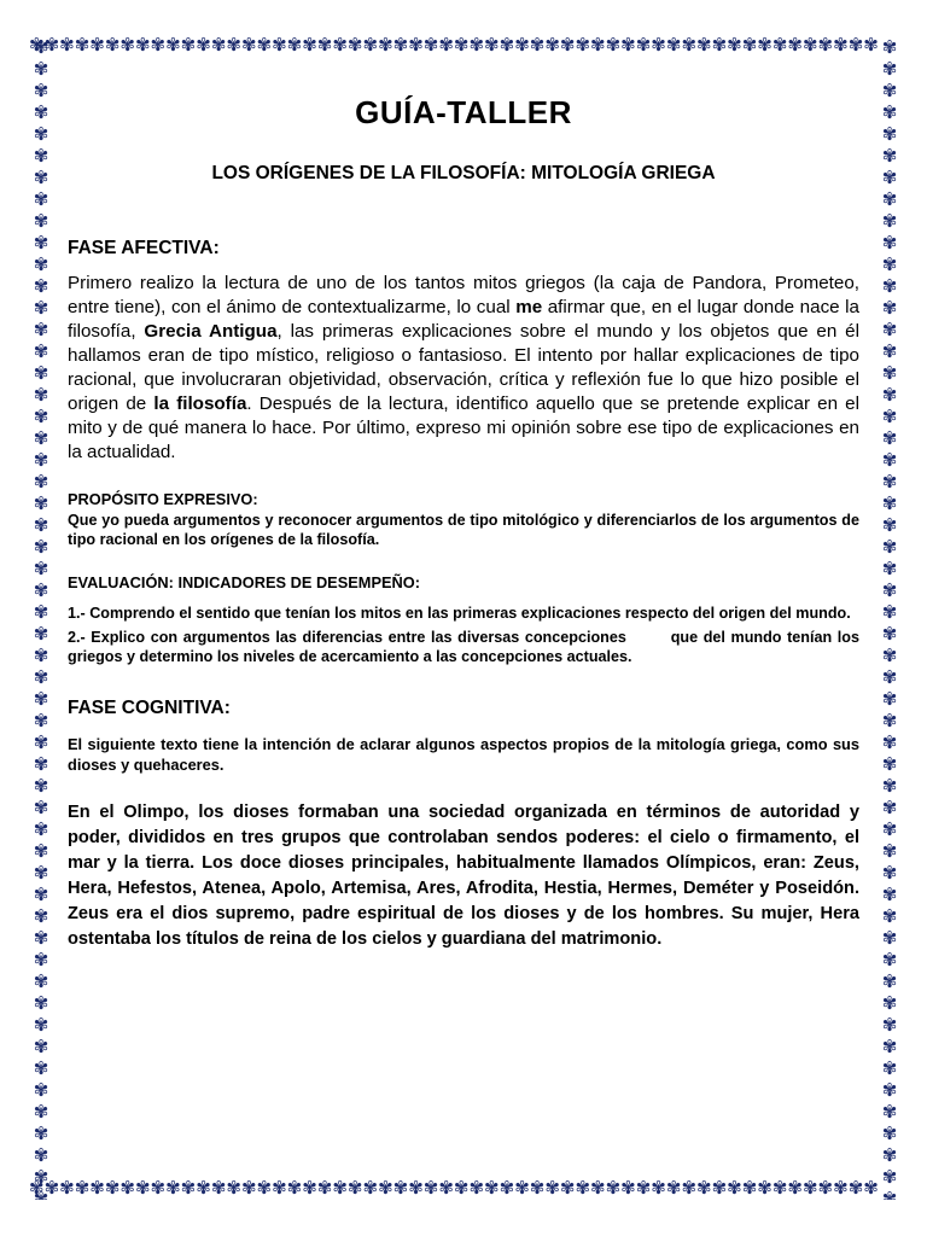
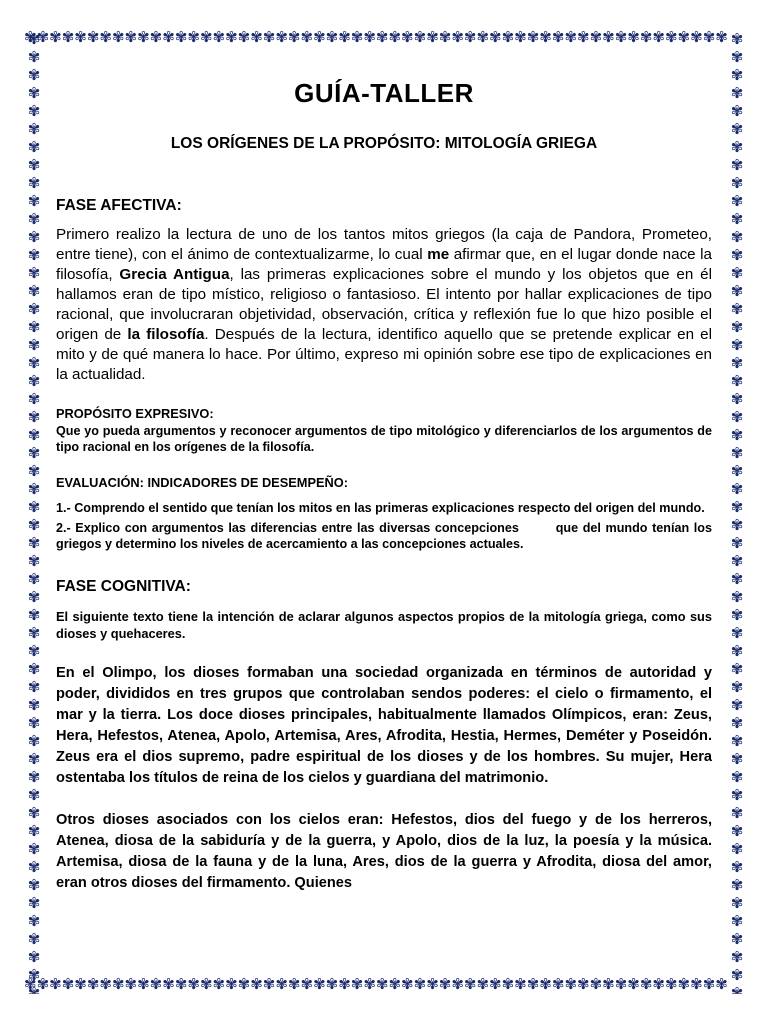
  ✾✾✾✾✾✾✾✾✾✾✾✾✾✾✾✾✾✾✾✾✾✾✾✾✾✾✾✾✾✾✾✾✾✾✾✾✾✾✾✾✾✾✾✾✾✾✾✾✾✾✾✾✾✾✾✾
  ✾✾✾✾✾✾✾✾✾✾✾✾✾✾✾✾✾✾✾✾✾✾✾✾✾✾✾✾✾✾✾✾✾✾✾✾✾✾✾✾✾✾✾✾✾✾✾✾✾✾✾✾✾✾✾✾
  GUÍA-TALLER
- LOS ORÍGENES DE LA FILOSOFÍA: MITOLOGÍA GRIEGA
+ LOS ORÍGENES DE LA PROPÓSITO: MITOLOGÍA GRIEGA
  FASE AFECTIVA:
  Primero realizo la lectura de uno de los tantos mitos griegos (la caja de Pandora, Prometeo, entre tiene), con el ánimo de contextualizarme, lo cual me afirmar que, en el lugar donde nace la filosofía, Grecia Antigua, las primeras explicaciones sobre el mundo y los objetos que en él hallamos eran de tipo místico, religioso o fantasioso. El intento por hallar explicaciones de tipo racional, que involucraran objetividad, observación, crítica y reflexión fue lo que hizo posible el origen de la filosofía. Después de la lectura, identifico aquello que se pretende explicar en el mito y de qué manera lo hace. Por último, expreso mi opinión sobre ese tipo de explicaciones en la actualidad.
  PROPÓSITO EXPRESIVO:
  Que yo pueda argumentos y reconocer argumentos de tipo mitológico y diferenciarlos de los argumentos de tipo racional en los orígenes de la filosofía.
  EVALUACIÓN: INDICADORES DE DESEMPEÑO:
  1.- Comprendo el sentido que tenían los mitos en las primeras explicaciones respecto del origen del mundo.
  2.- Explico con argumentos las diferencias entre las diversas concepciones que del mundo tenían los griegos y determino los niveles de acercamiento a las concepciones actuales.
  FASE COGNITIVA:
  El siguiente texto tiene la intención de aclarar algunos aspectos propios de la mitología griega, como sus dioses y quehaceres.
  En el Olimpo, los dioses formaban una sociedad organizada en términos de autoridad y poder, divididos en tres grupos que controlaban sendos poderes: el cielo o firmamento, el mar y la tierra. Los doce dioses principales, habitualmente llamados Olímpicos, eran: Zeus, Hera, Hefestos, Atenea, Apolo, Artemisa, Ares, Afrodita, Hestia, Hermes, Deméter y Poseidón. Zeus era el dios supremo, padre espiritual de los dioses y de los hombres. Su mujer, Hera ostentaba los títulos de reina de los cielos y guardiana del matrimonio.
+ Otros dioses asociados con los cielos eran: Hefestos, dios del fuego y de los herreros, Atenea, diosa de la sabiduría y de la guerra, y Apolo, dios de la luz, la poesía y la música. Artemisa, diosa de la fauna y de la luna, Ares, dios de la guerra y Afrodita, diosa del amor, eran otros dioses del firmamento. Quienes
